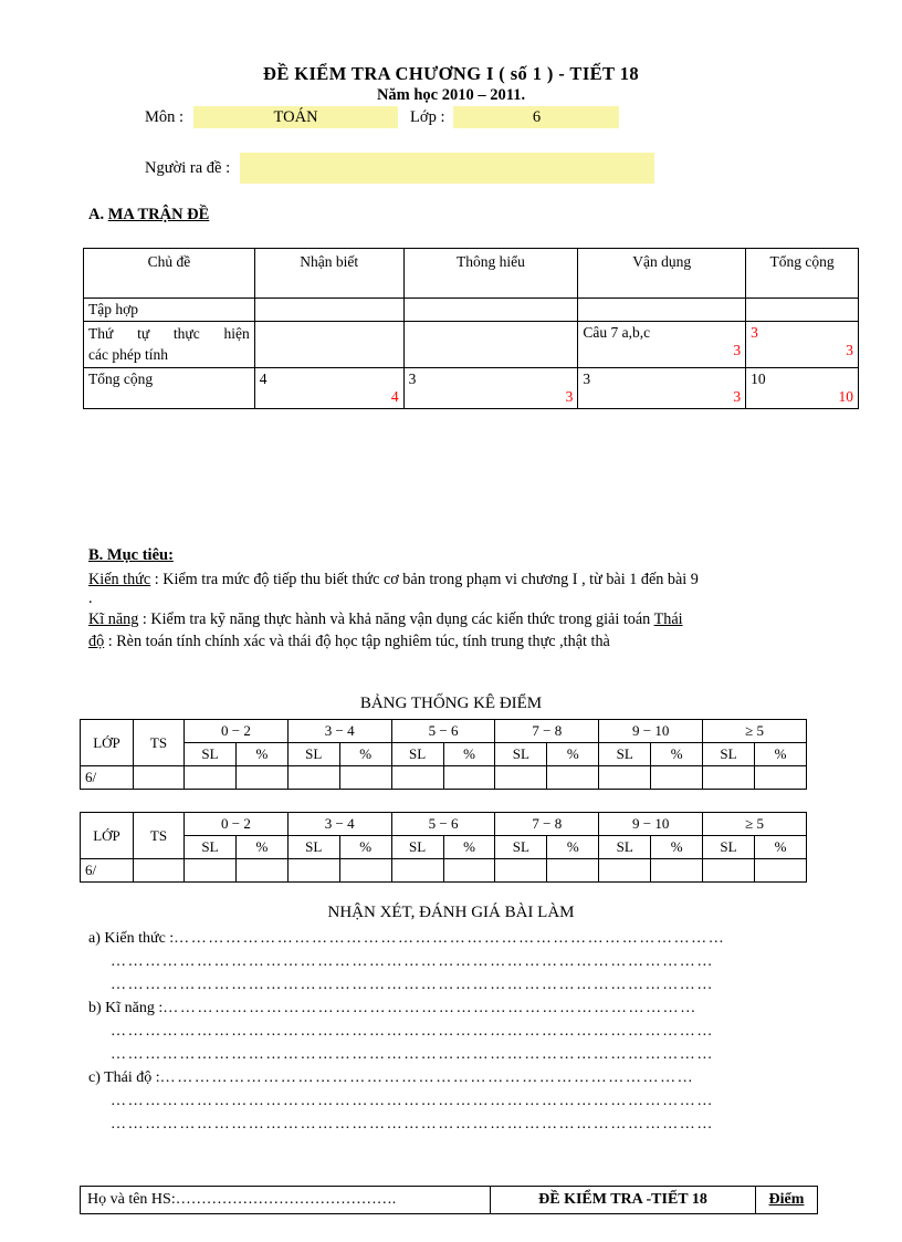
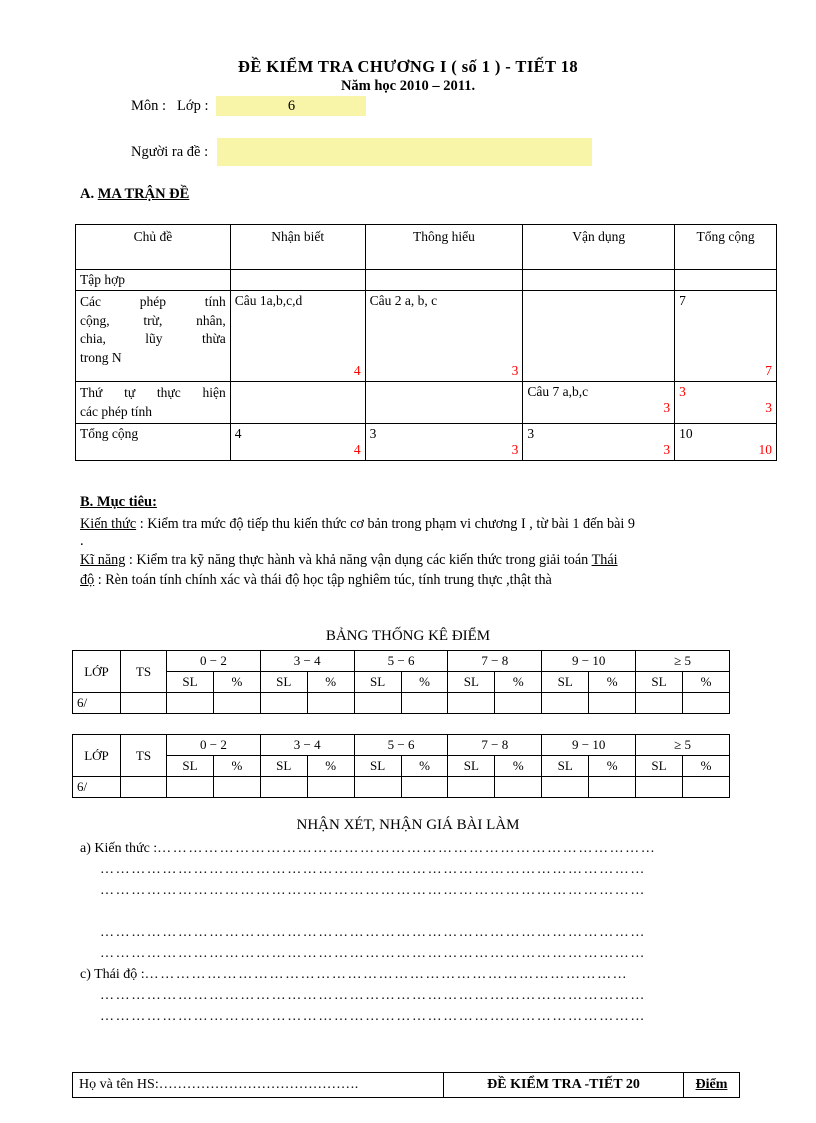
  ĐỀ KIỂM TRA CHƯƠNG I ( số 1 ) - TIẾT 18
  Năm học 2010 – 2011.
  Môn :
- TOÁN
  Lớp :
  6
  Người ra đề :
  A. MA TRẬN ĐỀ
  Chủ đề	Nhận biết	Thông hiểu	Vận dụng	Tổng cộng
  Tập hợp
+ Các phép tính cộng, trừ, nhân, chia, lũy thừa trong N	Câu 1a,b,c,d 4	Câu 2 a, b, c 3		7 7
  Thứ tự thực hiện các phép tính			Câu 7 a,b,c 3	3 3
  Tổng cộng	4 4	3 3	3 3	10 10
  B. Mục tiêu:
- Kiến thức : Kiểm tra mức độ tiếp thu biết thức cơ bản trong phạm vi chương I , từ bài 1 đến bài 9
+ Kiến thức : Kiểm tra mức độ tiếp thu kiến thức cơ bản trong phạm vi chương I , từ bài 1 đến bài 9
  .
  Kĩ năng : Kiểm tra kỹ năng thực hành và khả năng vận dụng các kiến thức trong giải toán Thái
  độ : Rèn toán tính chính xác và thái độ học tập nghiêm túc, tính trung thực ,thật thà
  BẢNG THỐNG KÊ ĐIỂM
  LỚP	TS	0 − 2	3 − 4	5 − 6	7 − 8	9 − 10	≥ 5
  SL	%	SL	%	SL	%	SL	%	SL	%	SL	%
  6/
  LỚP	TS	0 − 2	3 − 4	5 − 6	7 − 8	9 − 10	≥ 5
  SL	%	SL	%	SL	%	SL	%	SL	%	SL	%
  6/
- NHẬN XÉT, ĐÁNH GIÁ BÀI LÀM
+ NHẬN XÉT, NHẬN GIÁ BÀI LÀM
  a) Kiến thức :……………………………………………………………………………………
  ……………………………………………………………………………………………
  ……………………………………………………………………………………………
- b) Kĩ năng :…………………………………………………………………………………
  ……………………………………………………………………………………………
  ……………………………………………………………………………………………
  c) Thái độ :…………………………………………………………………………………
  ……………………………………………………………………………………………
  ……………………………………………………………………………………………
  Họ và tên HS:
  …………………………………….
- ĐỀ KIỂM TRA -TIẾT 18
+ ĐỀ KIỂM TRA -TIẾT 20
  Điểm
